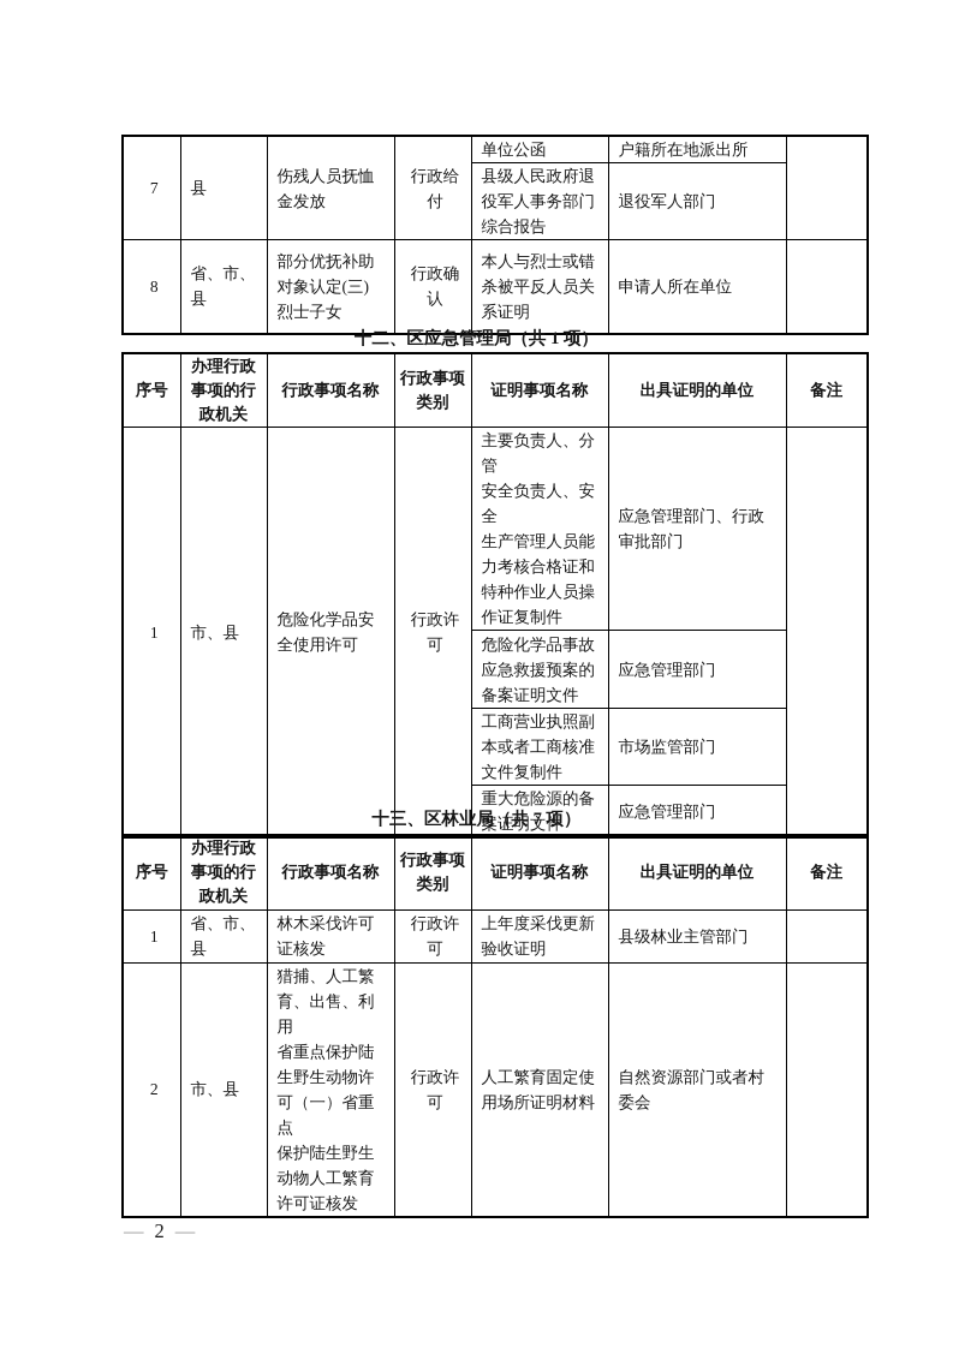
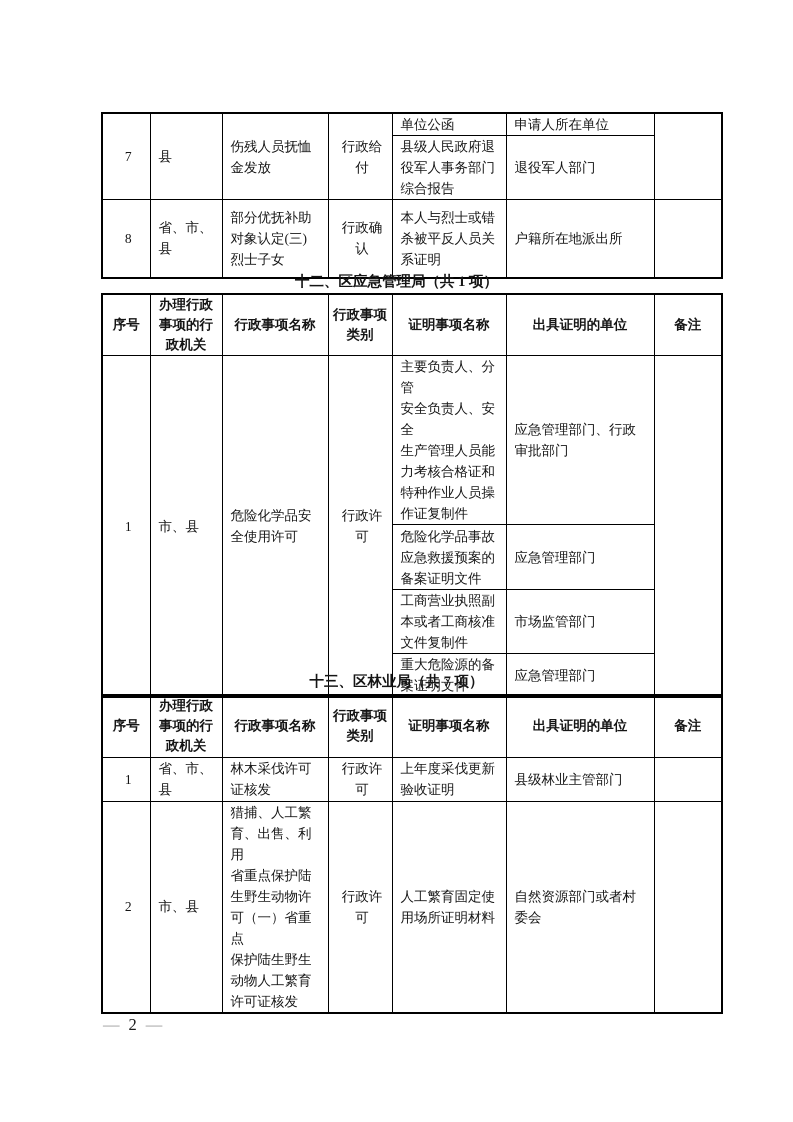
- 7	县	伤残人员抚恤 金发放	行政给付	单位公函	户籍所在地派出所
+ 7	县	伤残人员抚恤 金发放	行政给付	单位公函	申请人所在单位
  县级人民政府退 役军人事务部门 综合报告	退役军人部门
- 8	省、市、 县	部分优抚补助 对象认定(三) 烈士子女	行政确认	本人与烈士或错 杀被平反人员关 系证明	申请人所在单位
+ 8	省、市、 县	部分优抚补助 对象认定(三) 烈士子女	行政确认	本人与烈士或错 杀被平反人员关 系证明	户籍所在地派出所
  十二、区应急管理局（共 1 项）
  序号	办理行政 事项的行 政机关	行政事项名称	行政事项 类别	证明事项名称	出具证明的单位	备注
  1	市、县	危险化学品安 全使用许可	行政许可	主要负责人、分管 安全负责人、安全 生产管理人员能 力考核合格证和 特种作业人员操 作证复制件	应急管理部门、行政 审批部门
  危险化学品事故 应急救援预案的 备案证明文件	应急管理部门
  工商营业执照副 本或者工商核准 文件复制件	市场监管部门
  重大危险源的备 案证明文件	应急管理部门
  十三、区林业局（共 7 项）
  序号	办理行政 事项的行 政机关	行政事项名称	行政事项 类别	证明事项名称	出具证明的单位	备注
  1	省、市、 县	林木采伐许可 证核发	行政许可	上年度采伐更新 验收证明	县级林业主管部门
  2	市、县	猎捕、人工繁 育、出售、利用 省重点保护陆 生野生动物许 可（一）省重点 保护陆生野生 动物人工繁育 许可证核发	行政许可	人工繁育固定使 用场所证明材料	自然资源部门或者村 委会
  — 2 —
